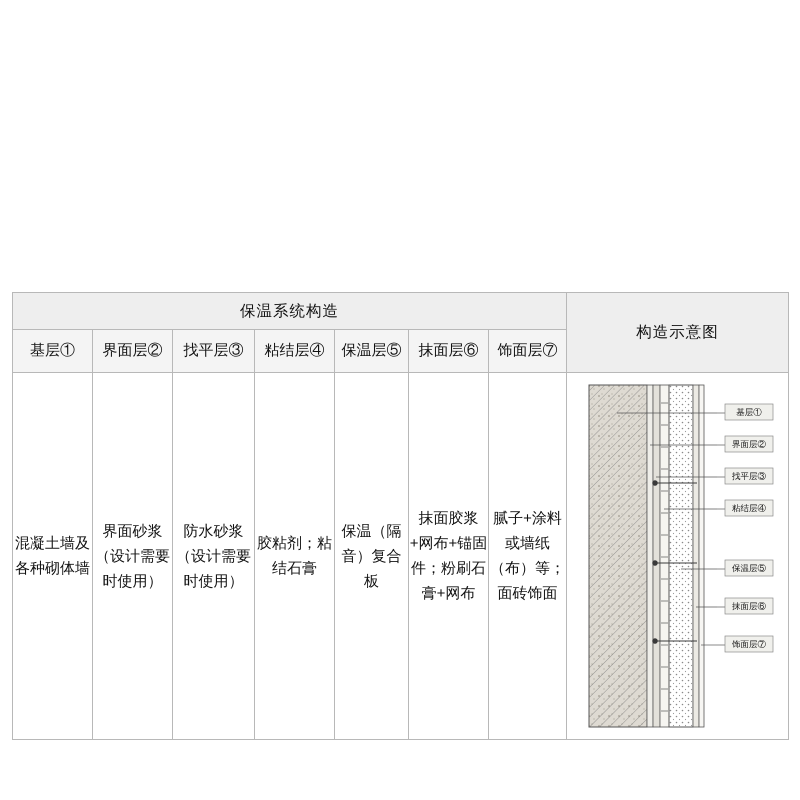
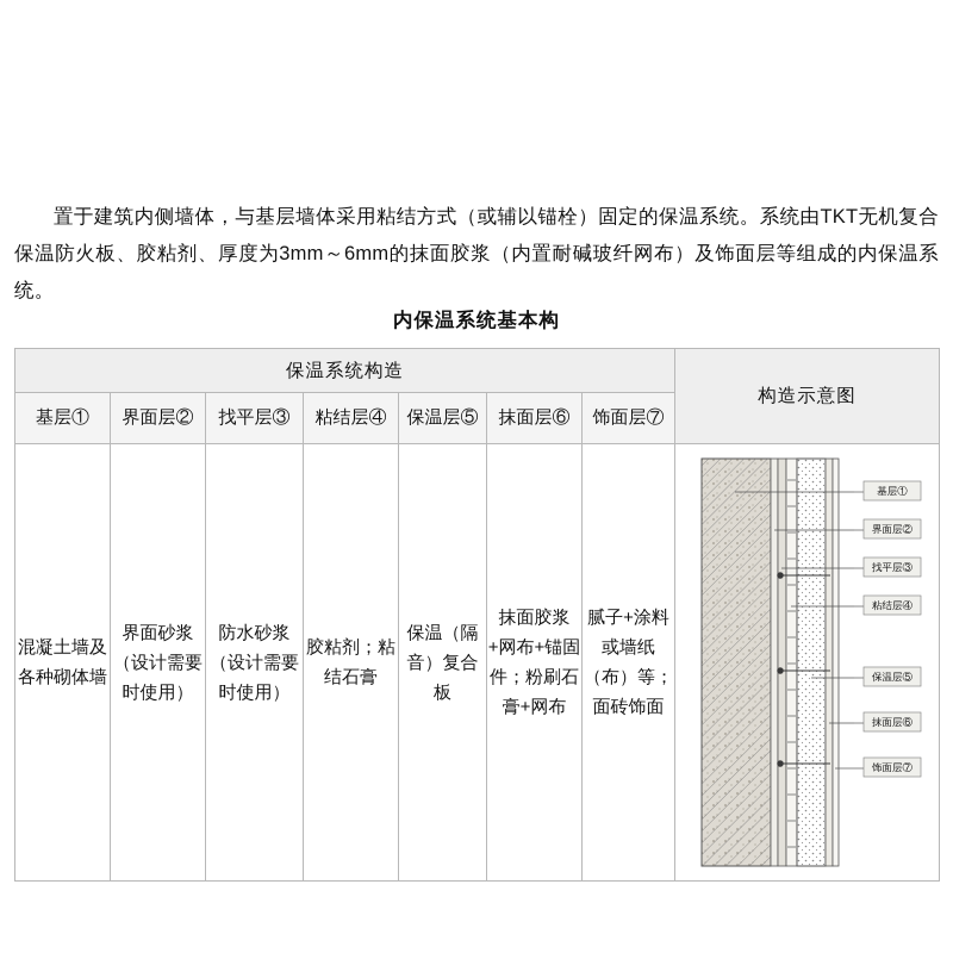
+ 置于建筑内侧墙体，与基层墙体采用粘结方式（或辅以锚栓）固定的保温系统。系统由TKT无机复合保温防火板、胶粘剂、厚度为3mm～6mm的抹面胶浆（内置耐碱玻纤网布）及饰面层等组成的内保温系统。
+ 内保温系统基本构
  保温系统构造	构造示意图
  基层①	界面层②	找平层③	粘结层④	保温层⑤	抹面层⑥	饰面层⑦
  混凝土墙及各种砌体墙	界面砂浆（设计需要时使用）	防水砂浆（设计需要时使用）	胶粘剂；粘结石膏	保温（隔音）复合板	抹面胶浆+网布+锚固件；粉刷石膏+网布	腻子+涂料或墙纸（布）等；面砖饰面	基层① 界面层② 找平层③ 粘结层④ 保温层⑤ 抹面层⑥ 饰面层⑦
